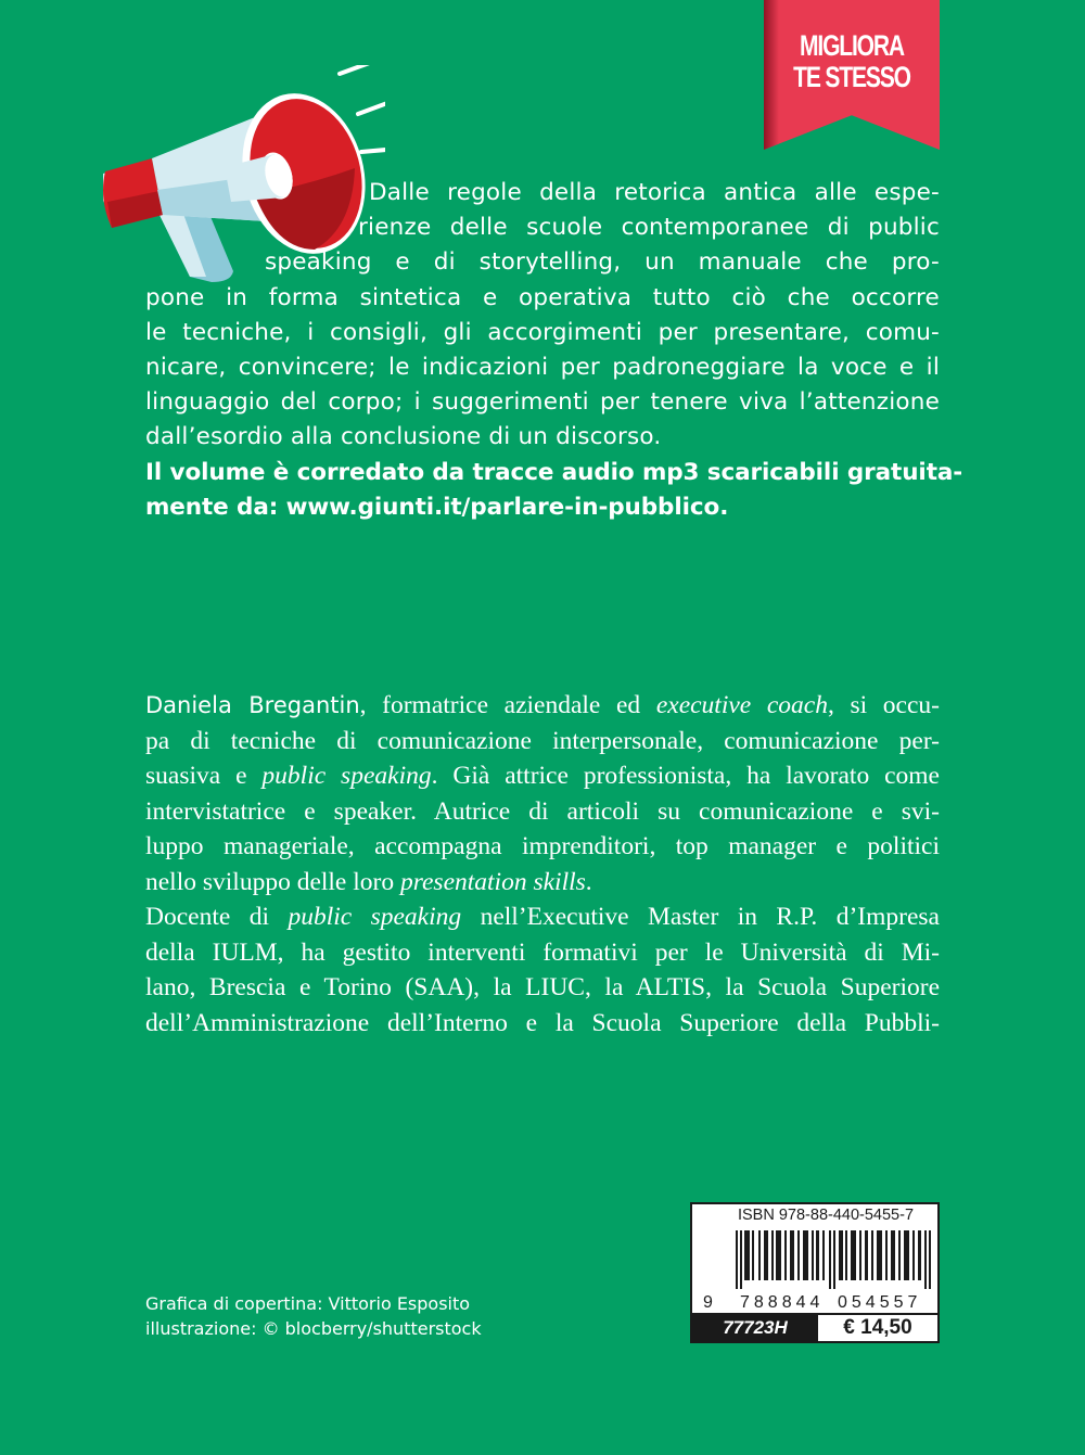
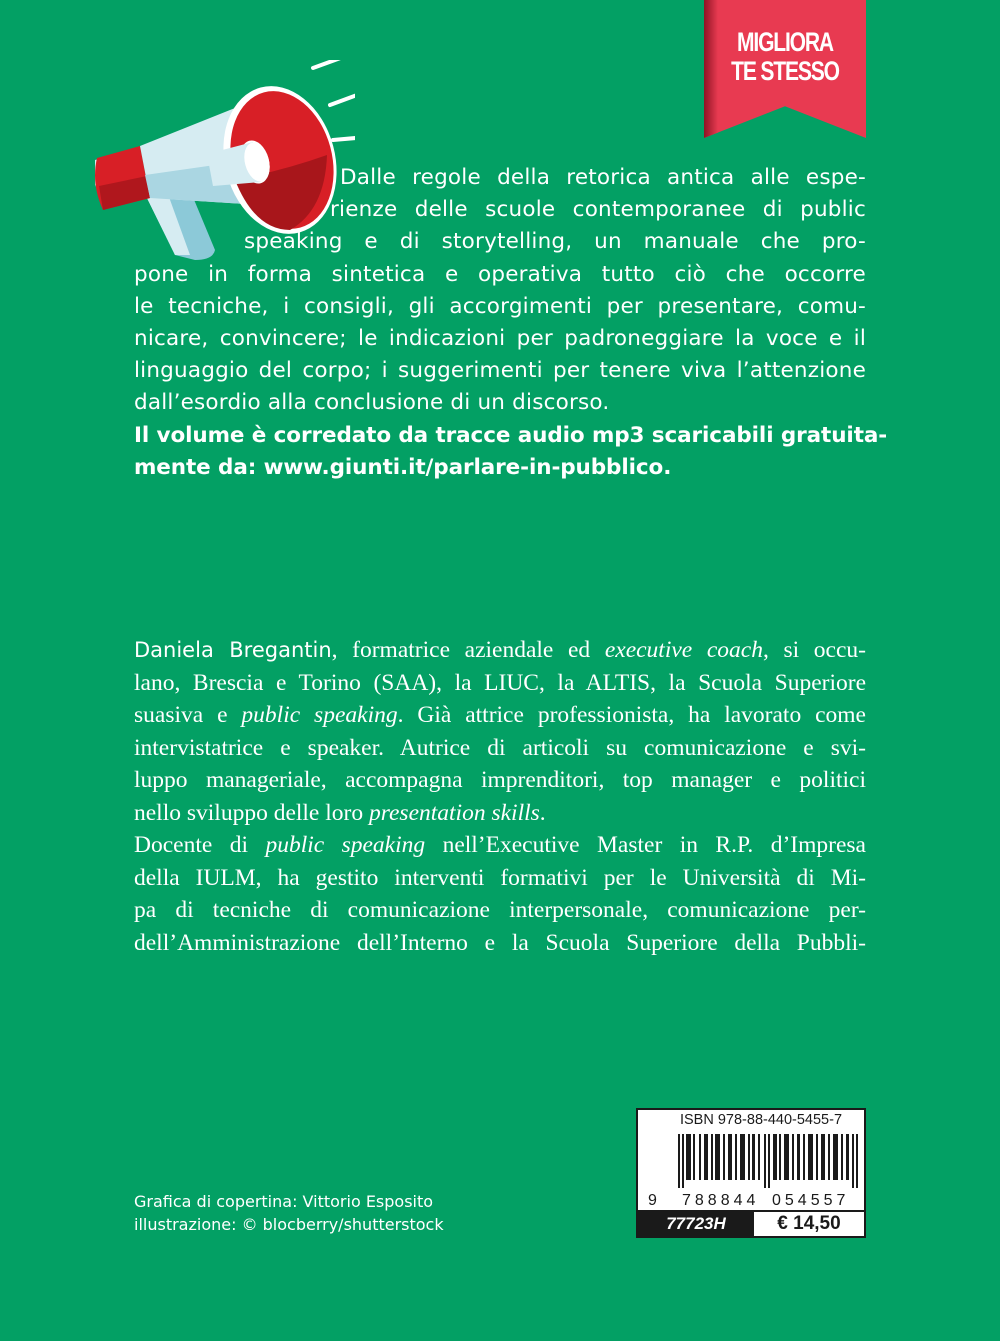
  MIGLIORA
  TE STESSO
  Dalle regole della retorica antica alle espe-
  rienze delle scuole contemporanee di public
  speaking e di storytelling, un manuale che pro-
  pone in forma sintetica e operativa tutto ciò che occorre
  le tecniche, i consigli, gli accorgimenti per presentare, comu-
  nicare, convincere; le indicazioni per padroneggiare la voce e il
  linguaggio del corpo; i suggerimenti per tenere viva l’attenzione
  dall’esordio alla conclusione di un discorso.
  Il volume è corredato da tracce audio mp3 scaricabili gratuita-
  mente da: www.giunti.it/parlare-in-pubblico.
  Daniela Bregantin, formatrice aziendale ed executive coach, si occu-
- pa di tecniche di comunicazione interpersonale, comunicazione per-
+ lano, Brescia e Torino (SAA), la LIUC, la ALTIS, la Scuola Superiore
  suasiva e public speaking. Già attrice professionista, ha lavorato come
  intervistatrice e speaker. Autrice di articoli su comunicazione e svi-
  luppo manageriale, accompagna imprenditori, top manager e politici
  nello sviluppo delle loro presentation skills.
  Docente di public speaking nell’Executive Master in R.P. d’Impresa
  della IULM, ha gestito interventi formativi per le Università di Mi-
- lano, Brescia e Torino (SAA), la LIUC, la ALTIS, la Scuola Superiore
+ pa di tecniche di comunicazione interpersonale, comunicazione per-
  dell’Amministrazione dell’Interno e la Scuola Superiore della Pubbli-
  Grafica di copertina: Vittorio Esposito
  illustrazione: © blocberry/shutterstock
  ISBN 978-88-440-5455-7
  9
  788844
  054557
  77723H
  € 14,50
